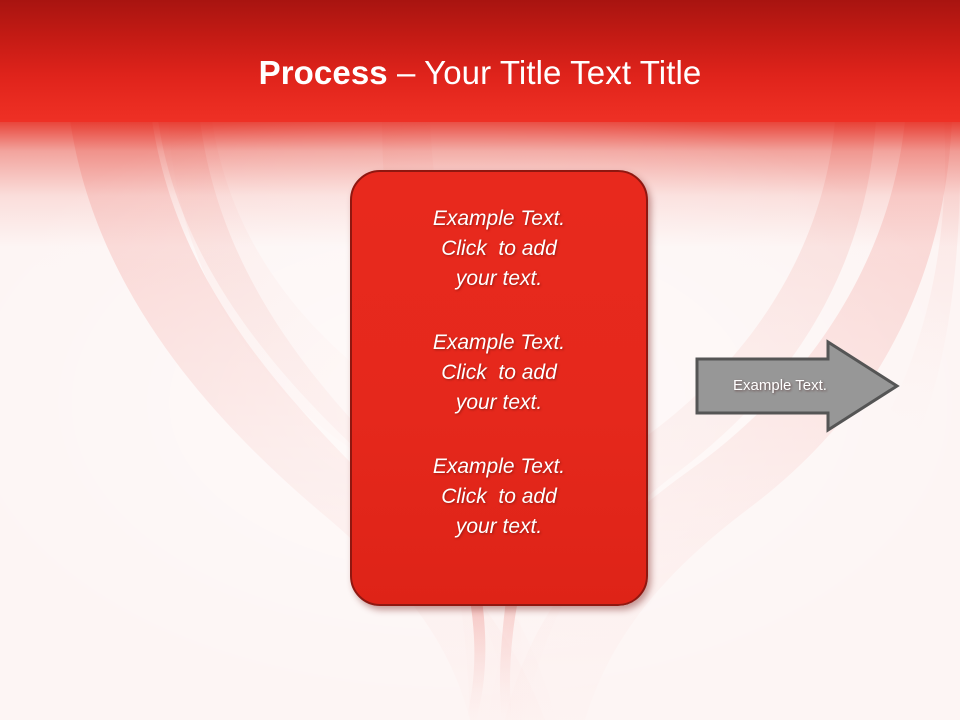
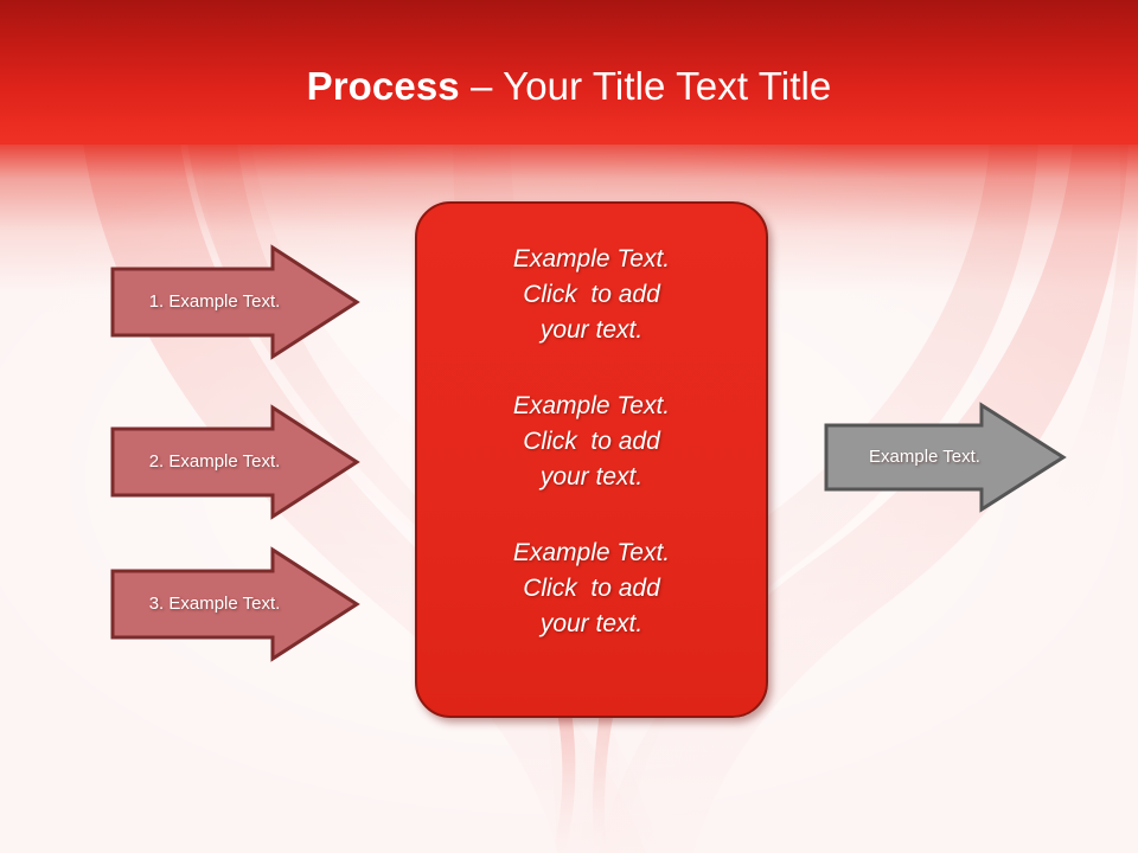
  Process – Your Title Text Title
+ 1. Example Text.
+ 2. Example Text.
+ 3. Example Text.
  Example Text.
  Example Text.
  Click to add
  your text.
  Example Text.
  Click to add
  your text.
  Example Text.
  Click to add
  your text.
